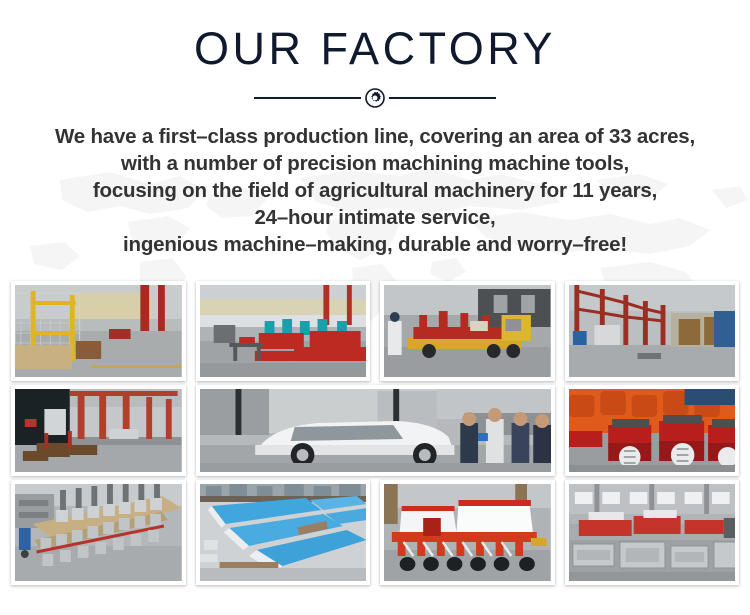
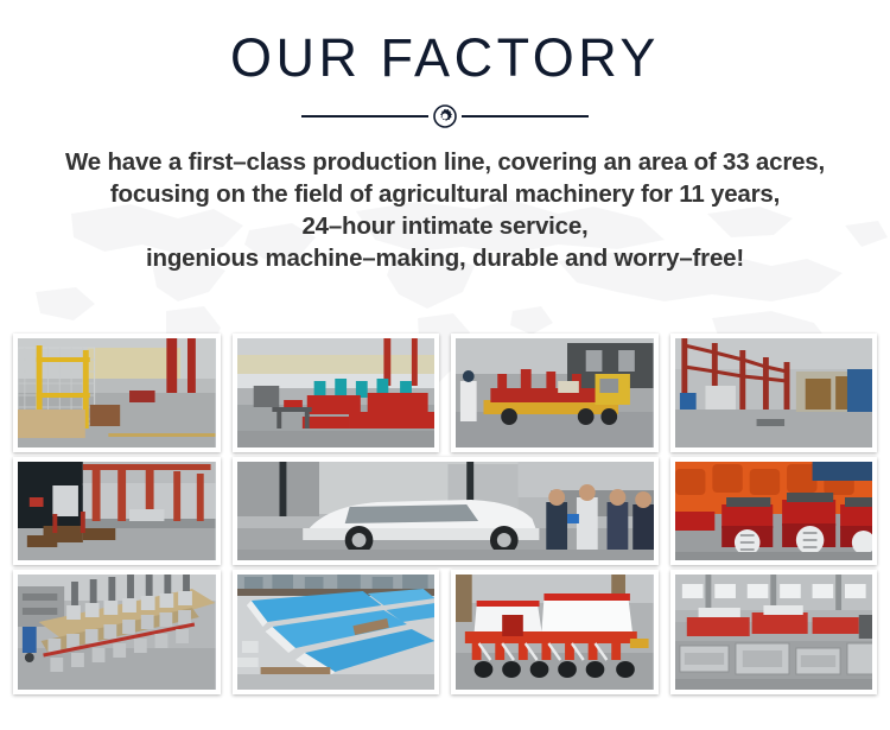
  OUR FACTORY
  We have a first–class production line, covering an area of 33 acres,
- with a number of precision machining machine tools,
  focusing on the field of agricultural machinery for 11 years,
  24–hour intimate service,
  ingenious machine–making, durable and worry–free!
